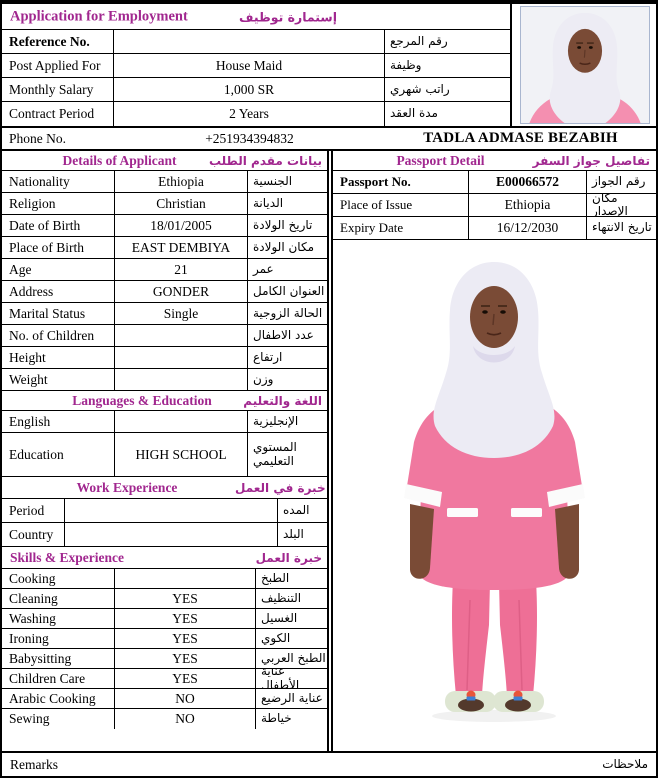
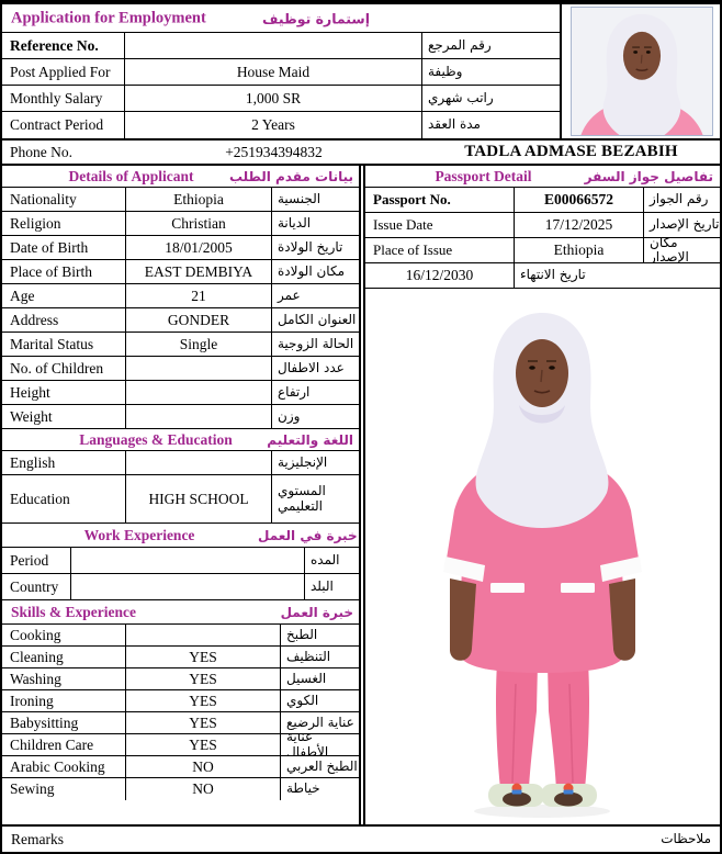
  Application for Employment
  إستمارة توظيف
  Reference No.
  رقم المرجع
  Post Applied For
  House Maid
  وظيفة
  Monthly Salary
  1,000 SR
  راتب شهري
  Contract Period
  2 Years
  مدة العقد
  Phone No.
  +251934394832
  TADLA ADMASE BEZABIH
  Details of Applicant
  بيانات مقدم الطلب
  Nationality
  Ethiopia
  الجنسية
  Religion
  Christian
  الديانة
  Date of Birth
  18/01/2005
  تاريخ الولادة
  Place of Birth
  EAST DEMBIYA
  مكان الولادة
  Age
  21
  عمر
  Address
  GONDER
  العنوان الكامل
  Marital Status
  Single
  الحالة الزوجية
  No. of Children
  عدد الاطفال
  Height
  ارتفاع
  Weight
  وزن
  Languages & Education
  اللغة والتعليم
  English
  الإنجليزية
  Education
  HIGH SCHOOL
  المستوي التعليمي
  Work Experience
  خبرة في العمل
  Period
  المده
  Country
  البلد
  Skills & Experience
  خبرة العمل
  Cooking
  الطبخ
  Cleaning
  YES
  التنظيف
  Washing
  YES
  الغسيل
  Ironing
  YES
  الكوي
  Babysitting
  YES
- الطبخ العربي
+ عناية الرضيع
  Children Care
  YES
  عناية الأطفال
  Arabic Cooking
  NO
- عناية الرضيع
+ الطبخ العربي
  Sewing
  NO
  خياطة
  Passport Detail
  تفاصيل جواز السفر
  Passport No.
  E00066572
  رقم الجواز
+ Issue Date
+ 17/12/2025
+ تاريخ الإصدار
  Place of Issue
  Ethiopia
  مكان الإصدار
- Expiry Date
  16/12/2030
  تاريخ الانتهاء
  Remarks
  ملاحظات
